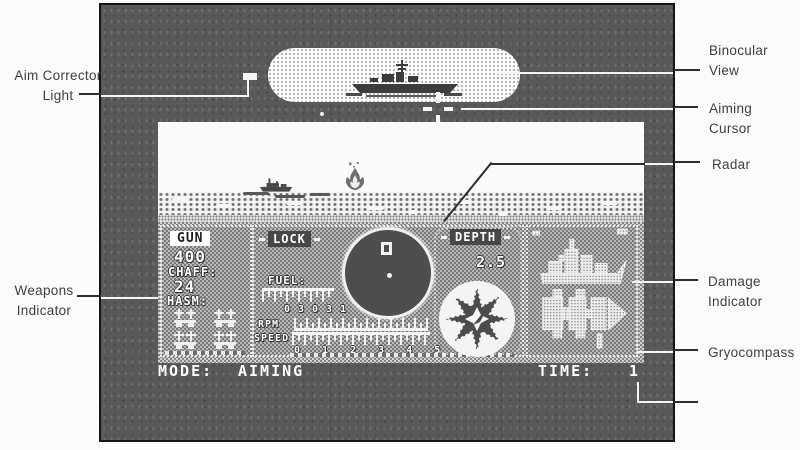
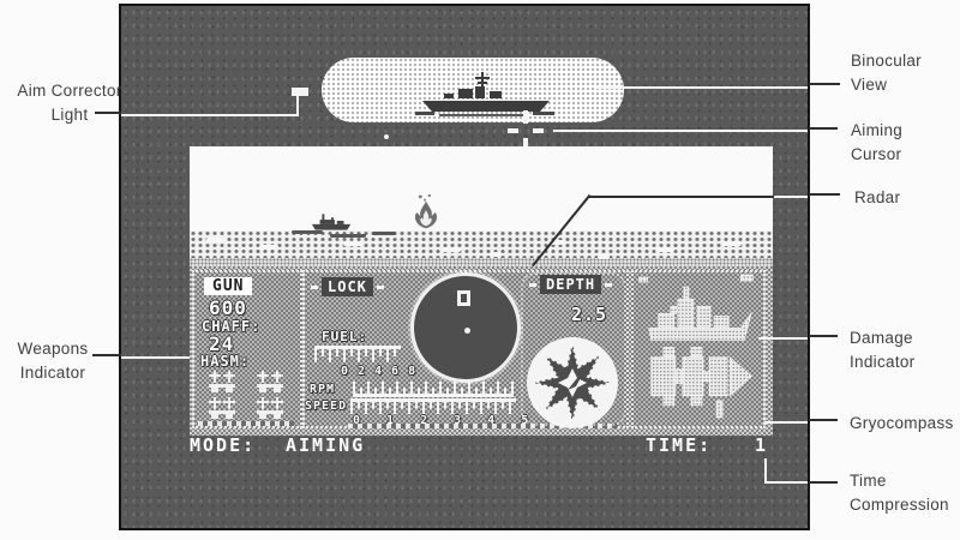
  GUN
- 400
+ 600
  CHAFF:
  24
  HASM:
  LOCK
  FUEL:
- 03031
+ 02468
  RPM
  SPEED
  0 1 2 3 4 5
  DEPTH
  2.5
  MODE:
  AIMING
  TIME:
  1
  Aim Corrector
  Light
  Weapons
  Indicator
  Binocular
  View
  Aiming
  Cursor
  Radar
  Damage
  Indicator
  Gryocompass
+ Time
+ Compression
